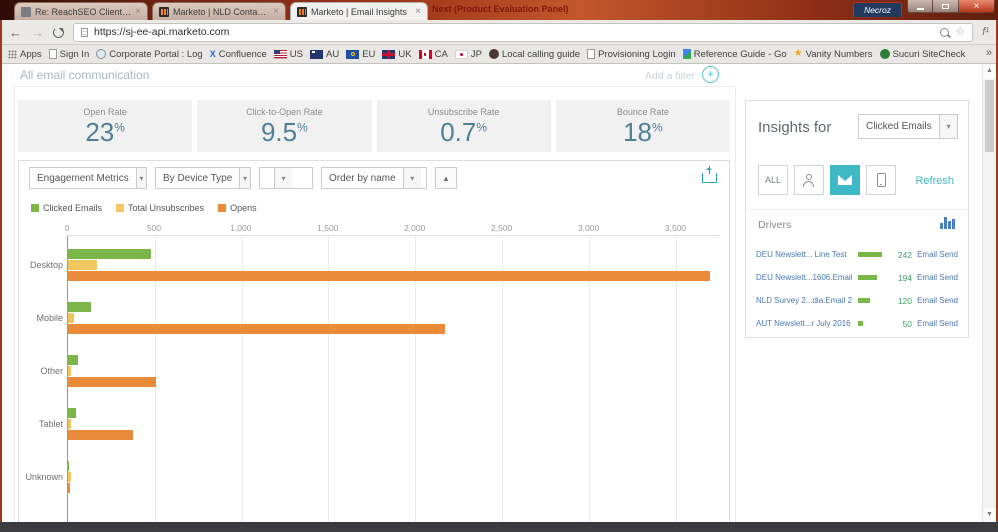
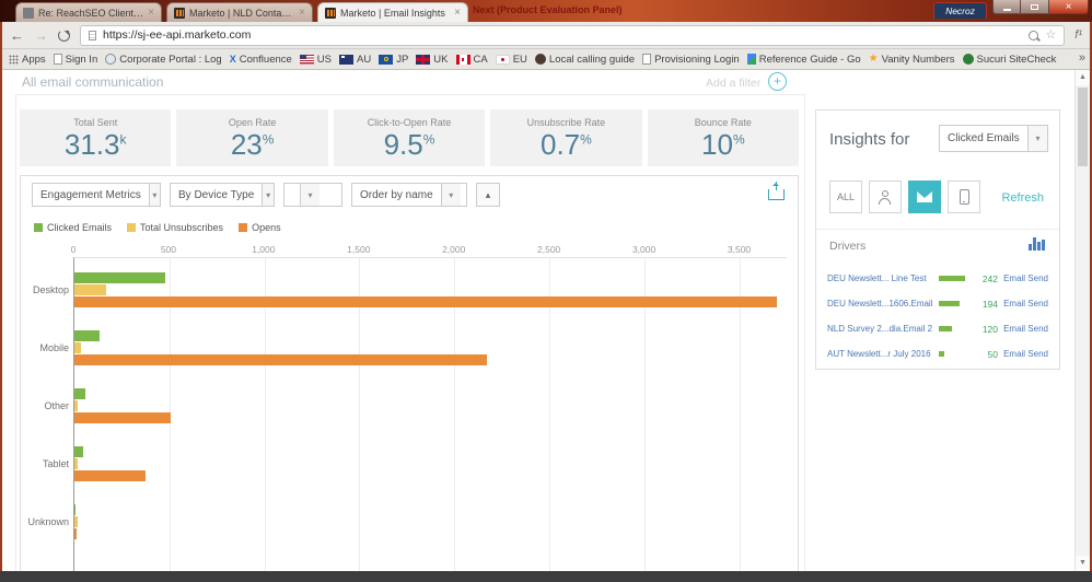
  Next (Product Evaluation Panel)
  Re: ReachSEO Client C
  ×
  Marketo | NLD Contact
  ×
  Marketo | Email Insights
  ×
  Necroz
  ×
  ←
  →
  https://sj-ee-api.marketo.com
  ☆
  f¹
  Apps
  Sign In
  Corporate Portal : Log
  X
  Confluence
  US
  AU
- EU
+ JP
  UK
  CA
- JP
+ EU
  Local calling guide
  Provisioning Login
  Reference Guide - Go
  ★
  Vanity Numbers
  Sucuri SiteCheck
  »
  All email communication
  Add a filter
  +
+ Total Sent
+ 31.3k
  Open Rate
  23%
  Click-to-Open Rate
  9.5%
  Unsubscribe Rate
  0.7%
  Bounce Rate
- 18%
+ 10%
  Engagement Metrics
  ▾
  By Device Type
  ▾
  ▾
  Order by name
  ▾
  ▴
  Clicked Emails
  Total Unsubscribes
  Opens
  0
  500
  1,000
  1,500
  2,000
  2,500
  3,000
  3,500
  Desktop
  Mobile
  Other
  Tablet
  Unknown
  Insights for
  Clicked Emails
  ▾
  ALL
  Refresh
  Drivers
  DEU Newslett... Line Test
  242
  Email Send
  DEU Newslett...1606.Email
  194
  Email Send
  NLD Survey 2...dia.Email 2
  120
  Email Send
  AUT Newslett...r July 2016
  50
  Email Send
